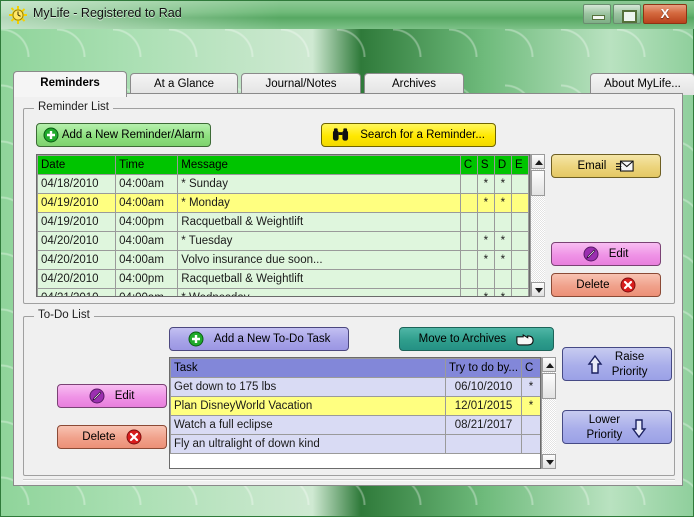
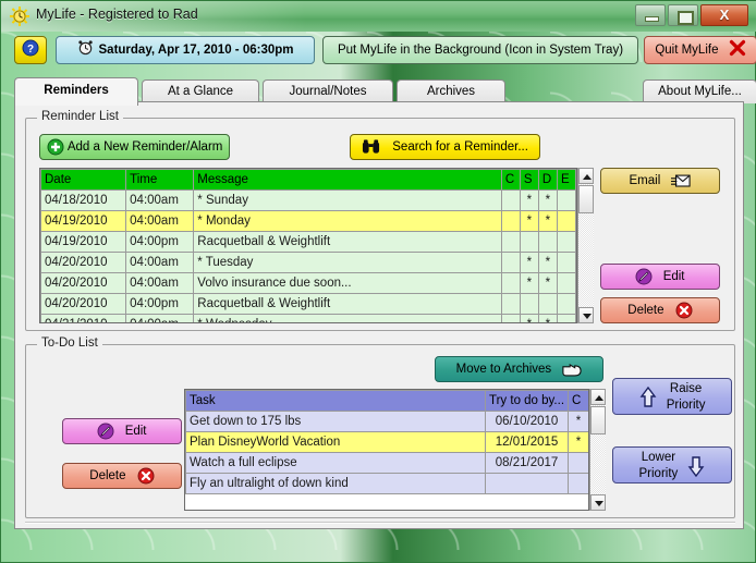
  MyLife - Registered to Rad
  X
+ ?
+ Saturday, Apr 17, 2010 - 06:30pm
+ Put MyLife in the Background (Icon in System Tray)
+ Quit MyLife
  Reminders
  At a Glance
  Journal/Notes
  Archives
  About MyLife...
  Reminder List
  Add a New Reminder/Alarm
  Search for a Reminder...
  Date	Time	Message	C	S	D	E
  04/18/2010	04:00am	* Sunday		*	*
  04/19/2010	04:00am	* Monday		*	*
  04/19/2010	04:00pm	Racquetball & Weightlift
  04/20/2010	04:00am	* Tuesday		*	*
  04/20/2010	04:00am	Volvo insurance due soon...		*	*
  04/20/2010	04:00pm	Racquetball & Weightlift
  Email
  Edit
  Delete
  To-Do List
- Add a New To-Do Task
  Move to Archives
  Task	Try to do by...	C
  Get down to 175 lbs	06/10/2010	*
  Plan DisneyWorld Vacation	12/01/2015	*
  Watch a full eclipse	08/21/2017
  Fly an ultralight of down kind
  Edit
  Delete
  Raise
  Priority
  Lower
  Priority
